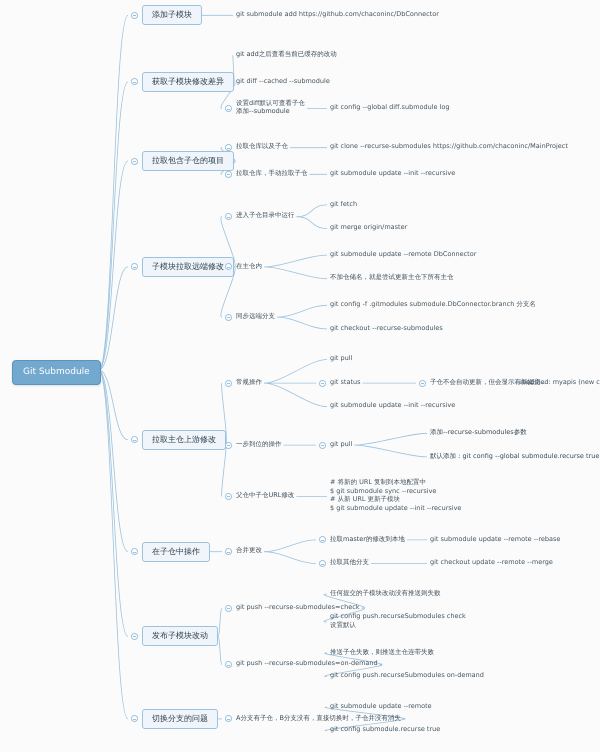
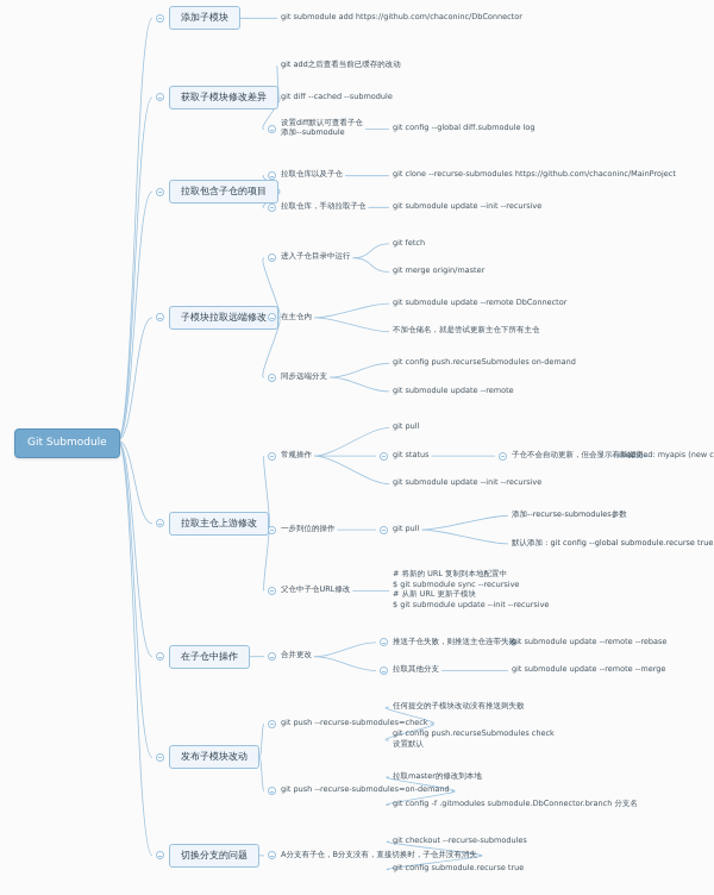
  Git Submodule
  添加子模块
  git submodule add https://github.com/chaconinc/DbConnector
  获取子模块修改差异
  git add之后查看当前已缓存的改动
  git diff --cached --submodule
  设置diff默认可查看子仓
  添加--submodule
  git config --global diff.submodule log
  拉取包含子仓的项目
  拉取仓库以及子仓
  git clone --recurse-submodules https://github.com/chaconinc/MainProject
  拉取仓库，手动拉取子仓
  git submodule update --init --recursive
  子模块拉取远端修改
  进入子仓目录中运行
  git fetch
  git merge origin/master
  在主仓内
  git submodule update --remote DbConnector
  不加仓储名，就是尝试更新主仓下所有主仓
  同步远端分支
- git config -f .gitmodules submodule.DbConnector.branch 分支名
+ git config push.recurseSubmodules on-demand
- git checkout --recurse-submodules
+ git submodule update --remote
  拉取主仓上游修改
  常规操作
  git pull
  git status
  子仓不会自动更新，但会显示有新提交
  modified: myapis (new c
  git submodule update --init --recursive
  一步到位的操作
  git pull
  添加--recurse-submodules参数
  默认添加：git config --global submodule.recurse true
  父仓中子仓URL修改
  # 将新的 URL 复制到本地配置中
  $ git submodule sync --recursive
  # 从新 URL 更新子模块
  $ git submodule update --init --recursive
  在子仓中操作
  合并更改
- 拉取master的修改到本地
+ 推送子仓失败，则推送主仓连带失败
  git submodule update --remote --rebase
  拉取其他分支
- git checkout update --remote --merge
+ git submodule update --remote --merge
  发布子模块改动
  git push --recurse-submodules=check
  任何提交的子模块改动没有推送则失败
  git config push.recurseSubmodules check
  设置默认
  git push --recurse-submodules=on-demand
- 推送子仓失败，则推送主仓连带失败
+ 拉取master的修改到本地
- git config push.recurseSubmodules on-demand
+ git config -f .gitmodules submodule.DbConnector.branch 分支名
  切换分支的问题
  A分支有子仓，B分支没有，直接切换时，子仓并没有消失
- git submodule update --remote
+ git checkout --recurse-submodules
  git config submodule.recurse true
